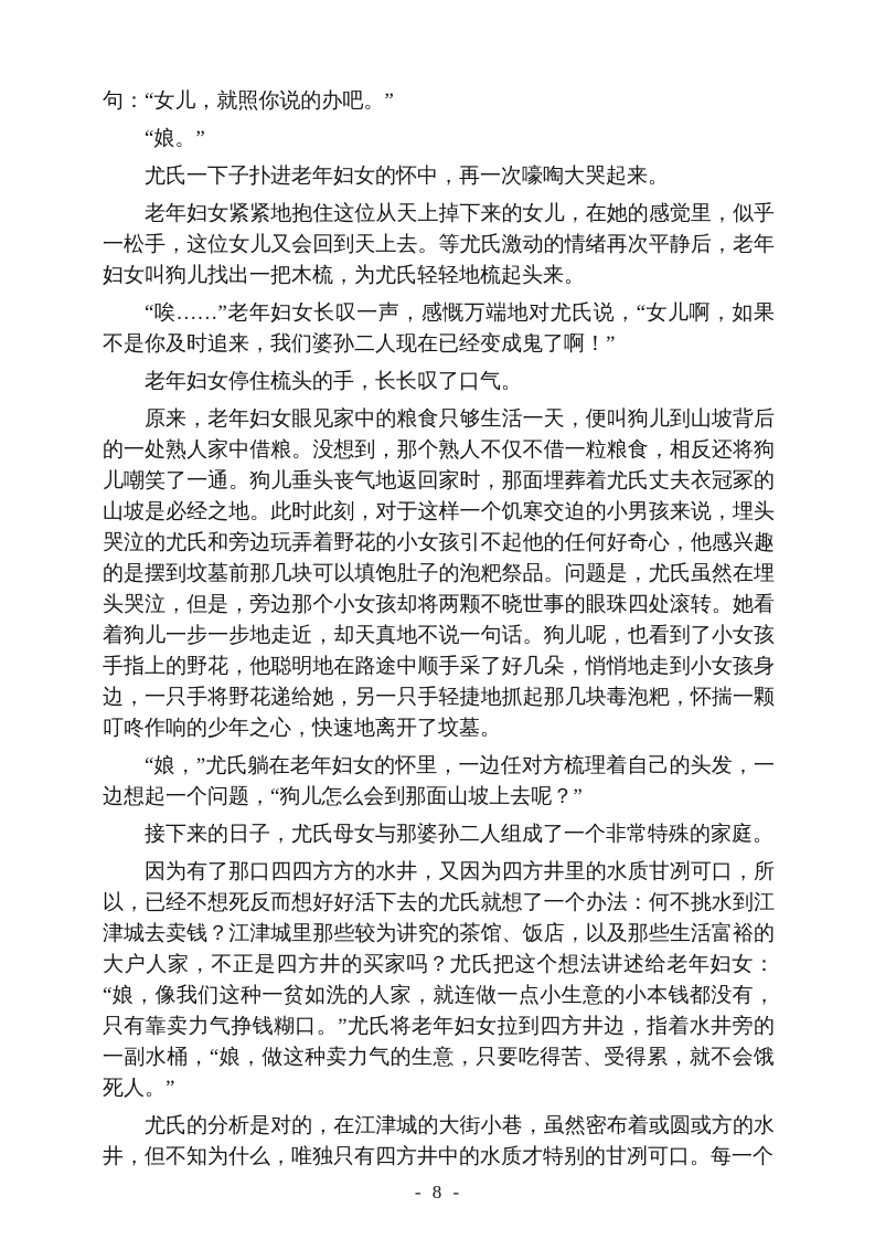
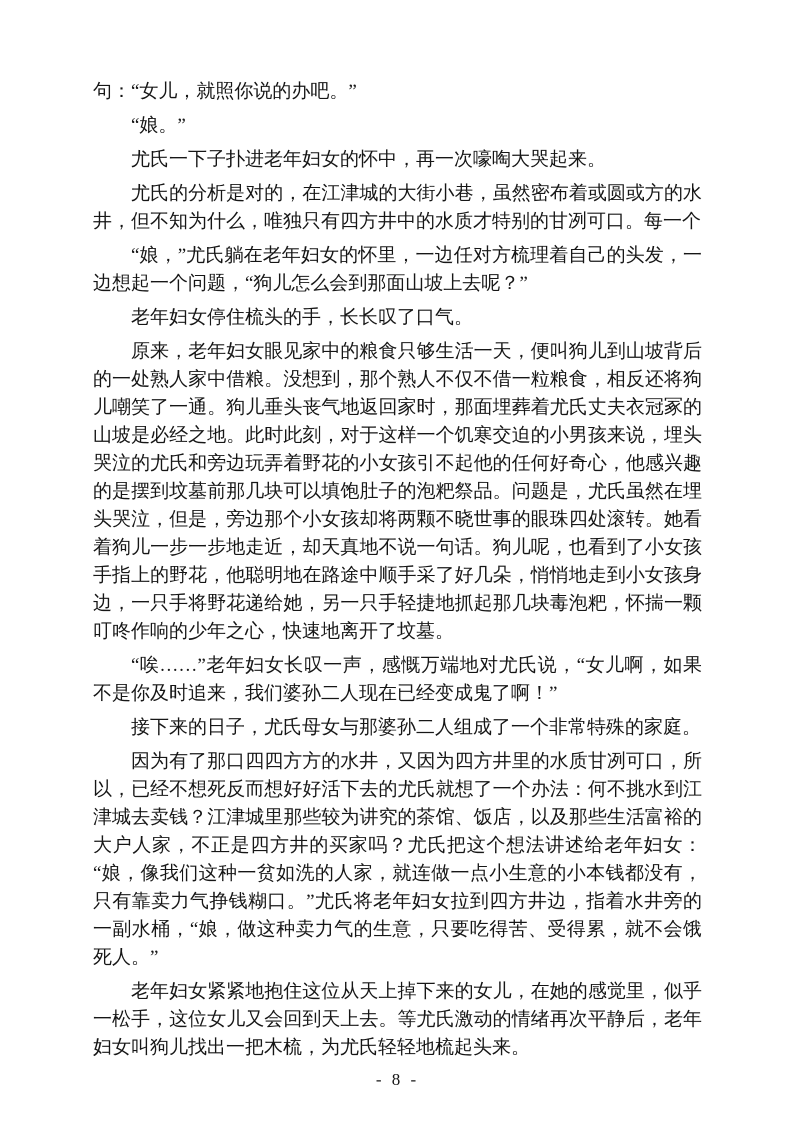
  句：“女儿，就照你说的办吧。”
  “娘。”
  尤氏一下子扑进老年妇女的怀中，再一次嚎啕大哭起来。
- 老年妇女紧紧地抱住这位从天上掉下来的女儿，在她的感觉里，似乎一松手，这位女儿又会回到天上去。等尤氏激动的情绪再次平静后，老年妇女叫狗儿找出一把木梳，为尤氏轻轻地梳起头来。
+ 尤氏的分析是对的，在江津城的大街小巷，虽然密布着或圆或方的水井，但不知为什么，唯独只有四方井中的水质才特别的甘冽可口。每一个
- “唉……”老年妇女长叹一声，感慨万端地对尤氏说，“女儿啊，如果不是你及时追来，我们婆孙二人现在已经变成鬼了啊！”
+ “娘，”尤氏躺在老年妇女的怀里，一边任对方梳理着自己的头发，一边想起一个问题，“狗儿怎么会到那面山坡上去呢？”
  老年妇女停住梳头的手，长长叹了口气。
  原来，老年妇女眼见家中的粮食只够生活一天，便叫狗儿到山坡背后的一处熟人家中借粮。没想到，那个熟人不仅不借一粒粮食，相反还将狗儿嘲笑了一通。狗儿垂头丧气地返回家时，那面埋葬着尤氏丈夫衣冠冢的山坡是必经之地。此时此刻，对于这样一个饥寒交迫的小男孩来说，埋头哭泣的尤氏和旁边玩弄着野花的小女孩引不起他的任何好奇心，他感兴趣的是摆到坟墓前那几块可以填饱肚子的泡粑祭品。问题是，尤氏虽然在埋头哭泣，但是，旁边那个小女孩却将两颗不晓世事的眼珠四处滚转。她看着狗儿一步一步地走近，却天真地不说一句话。狗儿呢，也看到了小女孩手指上的野花，他聪明地在路途中顺手采了好几朵，悄悄地走到小女孩身边，一只手将野花递给她，另一只手轻捷地抓起那几块毒泡粑，怀揣一颗叮咚作响的少年之心，快速地离开了坟墓。
- “娘，”尤氏躺在老年妇女的怀里，一边任对方梳理着自己的头发，一边想起一个问题，“狗儿怎么会到那面山坡上去呢？”
+ “唉……”老年妇女长叹一声，感慨万端地对尤氏说，“女儿啊，如果不是你及时追来，我们婆孙二人现在已经变成鬼了啊！”
  接下来的日子，尤氏母女与那婆孙二人组成了一个非常特殊的家庭。
  因为有了那口四四方方的水井，又因为四方井里的水质甘冽可口，所以，已经不想死反而想好好活下去的尤氏就想了一个办法：何不挑水到江津城去卖钱？江津城里那些较为讲究的茶馆、饭店，以及那些生活富裕的大户人家，不正是四方井的买家吗？尤氏把这个想法讲述给老年妇女：“娘，像我们这种一贫如洗的人家，就连做一点小生意的小本钱都没有，只有靠卖力气挣钱糊口。”尤氏将老年妇女拉到四方井边，指着水井旁的一副水桶，“娘，做这种卖力气的生意，只要吃得苦、受得累，就不会饿死人。”
- 尤氏的分析是对的，在江津城的大街小巷，虽然密布着或圆或方的水井，但不知为什么，唯独只有四方井中的水质才特别的甘冽可口。每一个
+ 老年妇女紧紧地抱住这位从天上掉下来的女儿，在她的感觉里，似乎一松手，这位女儿又会回到天上去。等尤氏激动的情绪再次平静后，老年妇女叫狗儿找出一把木梳，为尤氏轻轻地梳起头来。
  - 8 -
